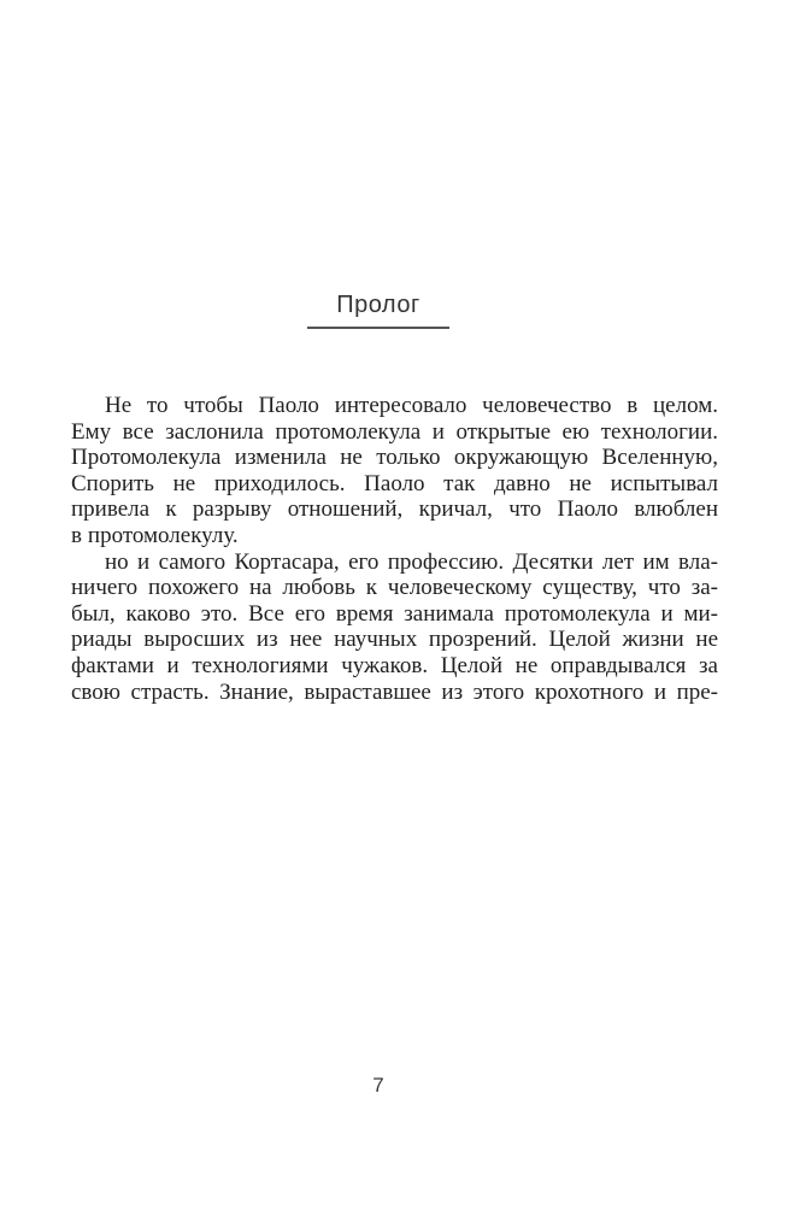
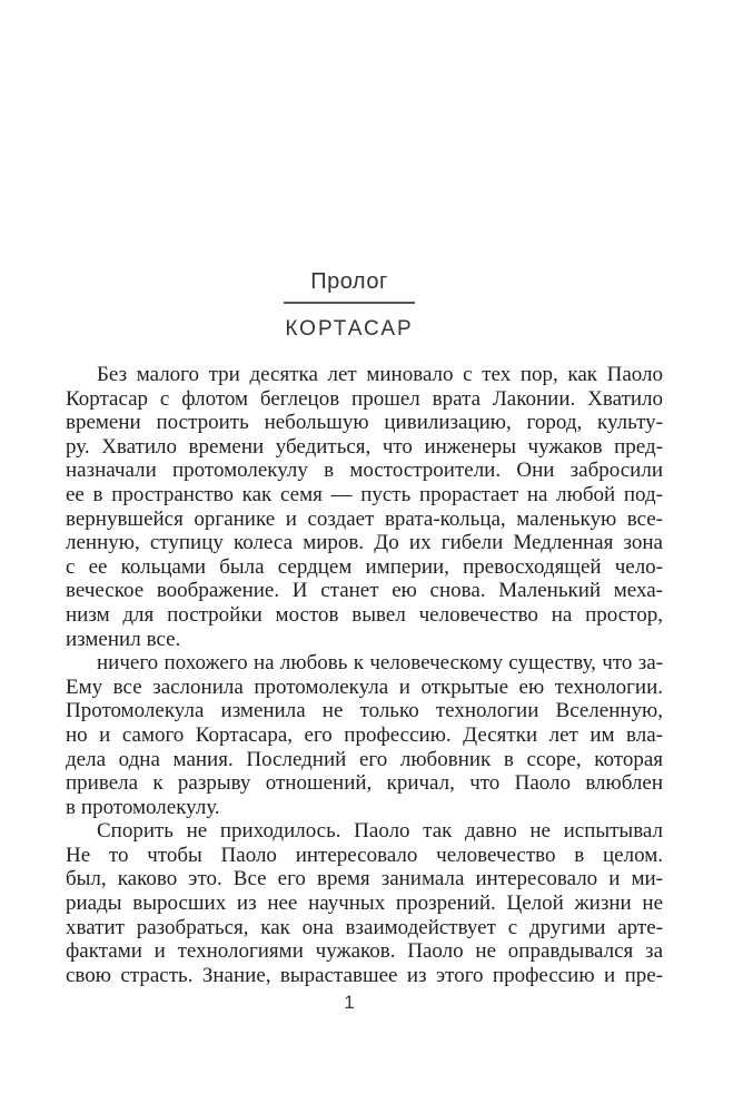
  Пролог
+ КОРТАСАР
+ Без малого три десятка лет миновало с тех пор, как Паоло
+ Кортасар с флотом беглецов прошел врата Лаконии. Хватило
+ времени построить небольшую цивилизацию, город, культу-
+ ру. Хватило времени убедиться, что инженеры чужаков пред-
+ назначали протомолекулу в мостостроители. Они забросили
+ ее в пространство как семя — пусть прорастает на любой под-
+ вернувшейся органике и создает врата-кольца, маленькую все-
+ ленную, ступицу колеса миров. До их гибели Медленная зона
+ с ее кольцами была сердцем империи, превосходящей чело-
+ веческое воображение. И станет ею снова. Маленький меха-
+ низм для постройки мостов вывел человечество на простор,
+ изменил все.
- Не то чтобы Паоло интересовало человечество в целом.
+ ничего похожего на любовь к человеческому существу, что за-
  Ему все заслонила протомолекула и открытые ею технологии.
- Протомолекула изменила не только окружающую Вселенную,
+ Протомолекула изменила не только технологии Вселенную,
- Спорить не приходилось. Паоло так давно не испытывал
+ но и самого Кортасара, его профессию. Десятки лет им вла-
+ дела одна мания. Последний его любовник в ссоре, которая
  привела к разрыву отношений, кричал, что Паоло влюблен
  в протомолекулу.
- но и самого Кортасара, его профессию. Десятки лет им вла-
+ Спорить не приходилось. Паоло так давно не испытывал
- ничего похожего на любовь к человеческому существу, что за-
+ Не то чтобы Паоло интересовало человечество в целом.
- был, каково это. Все его время занимала протомолекула и ми-
+ был, каково это. Все его время занимала интересовало и ми-
  риады выросших из нее научных прозрений. Целой жизни не
+ хватит разобраться, как она взаимодействует с другими арте-
- фактами и технологиями чужаков. Целой не оправдывался за
+ фактами и технологиями чужаков. Паоло не оправдывался за
- свою страсть. Знание, выраставшее из этого крохотного и пре-
+ свою страсть. Знание, выраставшее из этого профессию и пре-
- 7
+ 1
